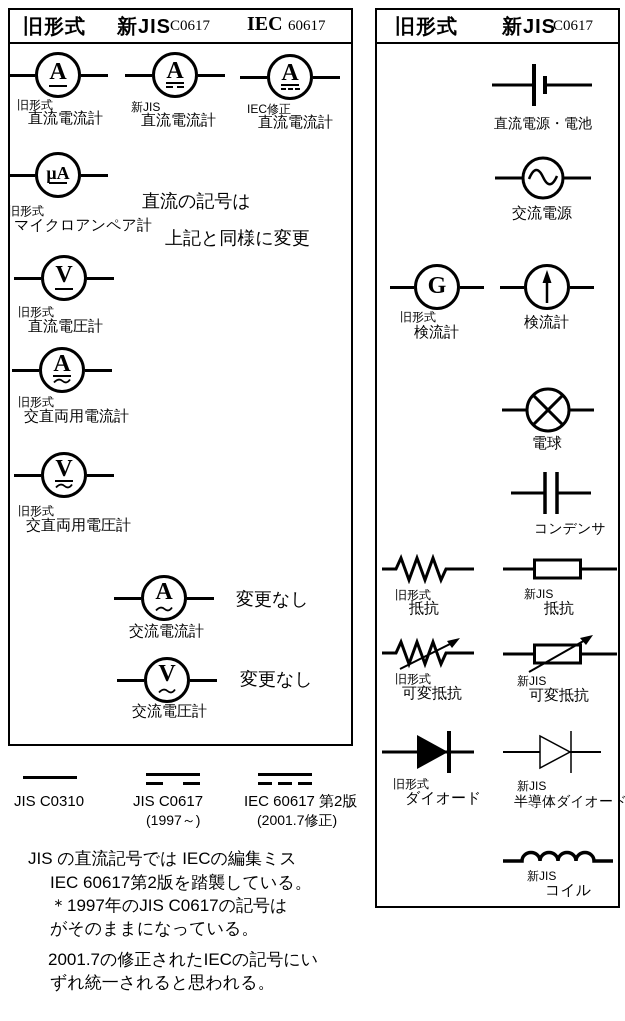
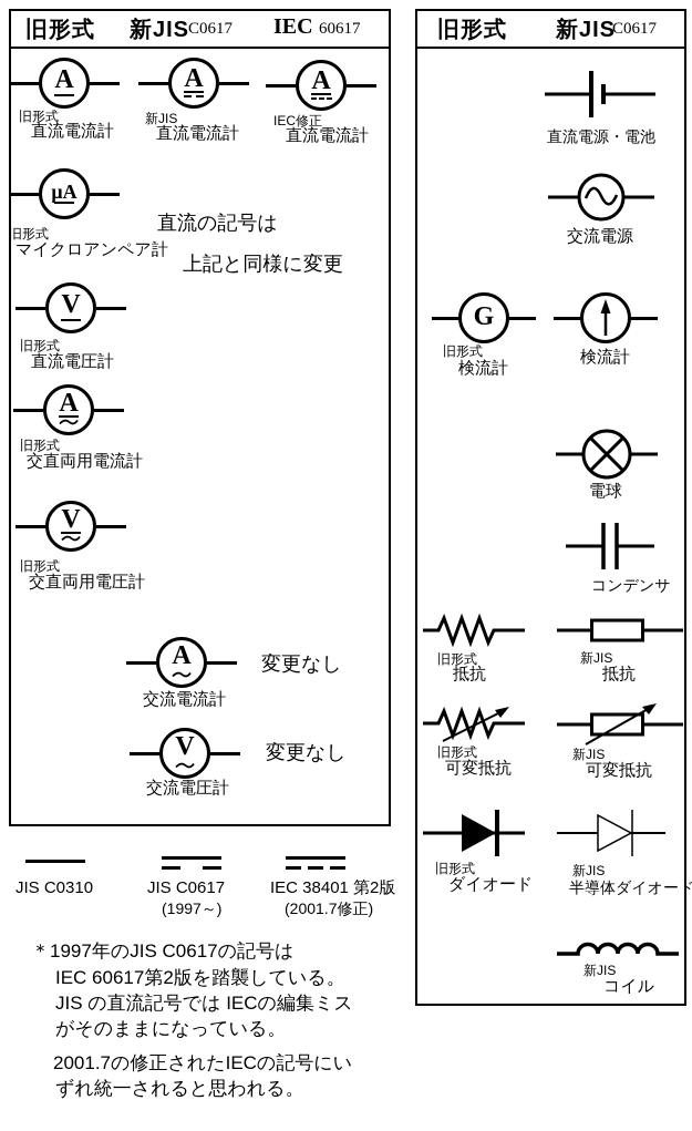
  旧形式
  新JIS
  C0617
  IEC
  60617
  A
  旧形式
  直流電流計
  A
  新JIS
  直流電流計
  A
  IEC修正
  直流電流計
  μA
  旧形式
  マイクロアンペア計
  直流の記号は
  上記と同様に変更
  V
  旧形式
  直流電圧計
  A
  旧形式
  交直両用電流計
  V
  旧形式
  交直両用電圧計
  A
  交流電流計
  変更なし
  V
  交流電圧計
  変更なし
  JIS C0310
  JIS C0617
  (1997～)
- IEC 60617 第2版
+ IEC 38401 第2版
  (2001.7修正)
- JIS の直流記号では IECの編集ミス
+ ＊1997年のJIS C0617の記号は
  IEC 60617第2版を踏襲している。
- ＊1997年のJIS C0617の記号は
+ JIS の直流記号では IECの編集ミス
  がそのままになっている。
  2001.7の修正されたIECの記号にい
  ずれ統一されると思われる。
  旧形式
  新JIS
  C0617
  直流電源・電池
  交流電源
  G
  旧形式
  検流計
  検流計
  電球
  コンデンサ
  旧形式
  抵抗
  新JIS
  抵抗
  旧形式
  可変抵抗
  新JIS
  可変抵抗
  旧形式
  ダイオード
  新JIS
  半導体ダイオード
  新JIS
  コイル
